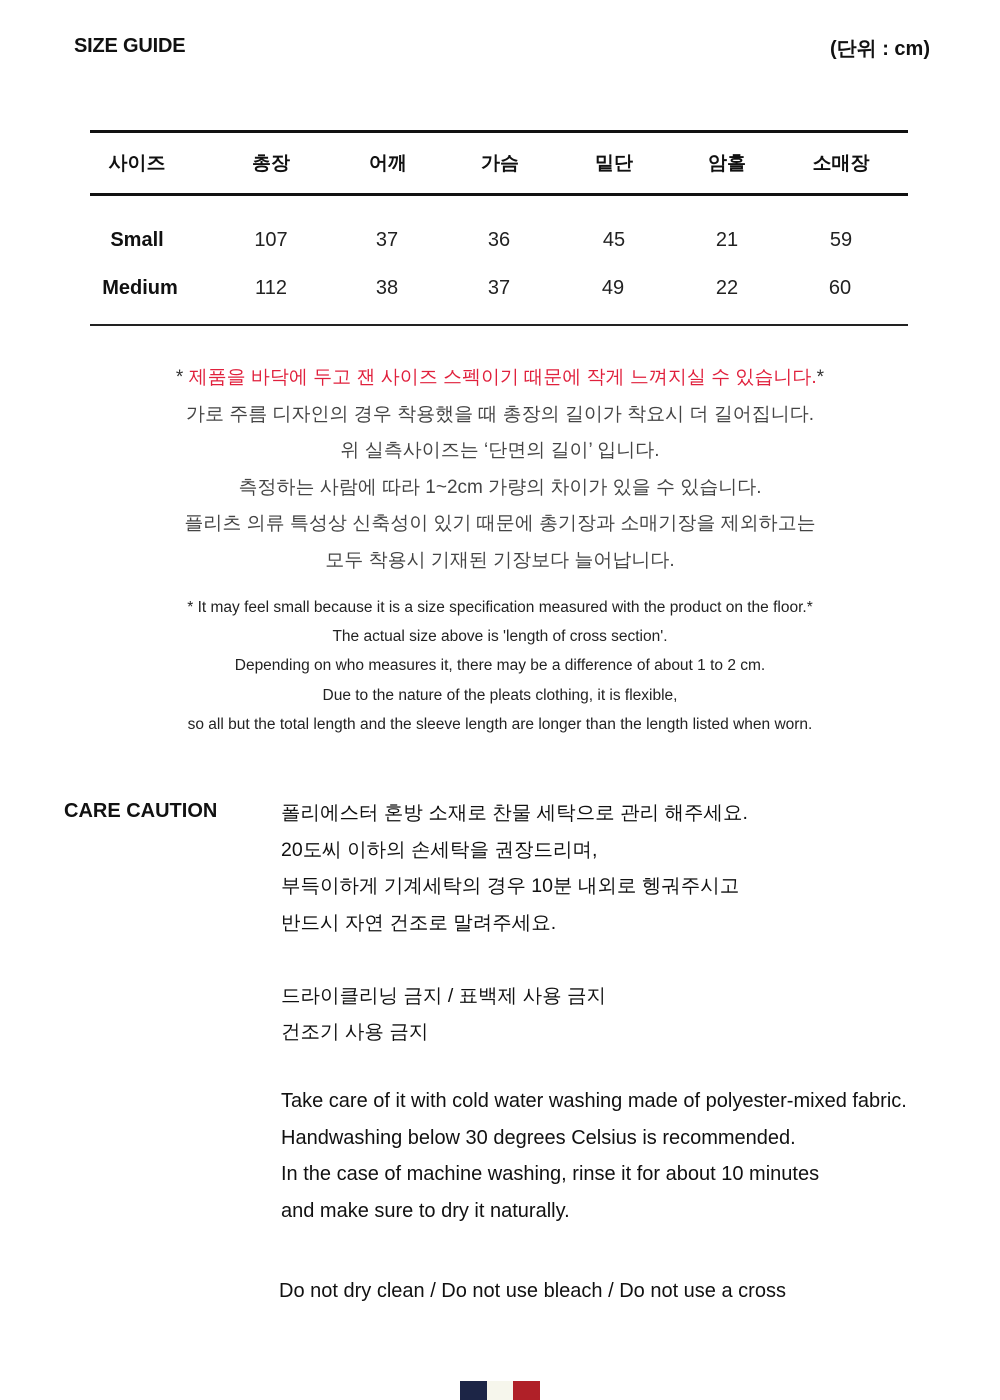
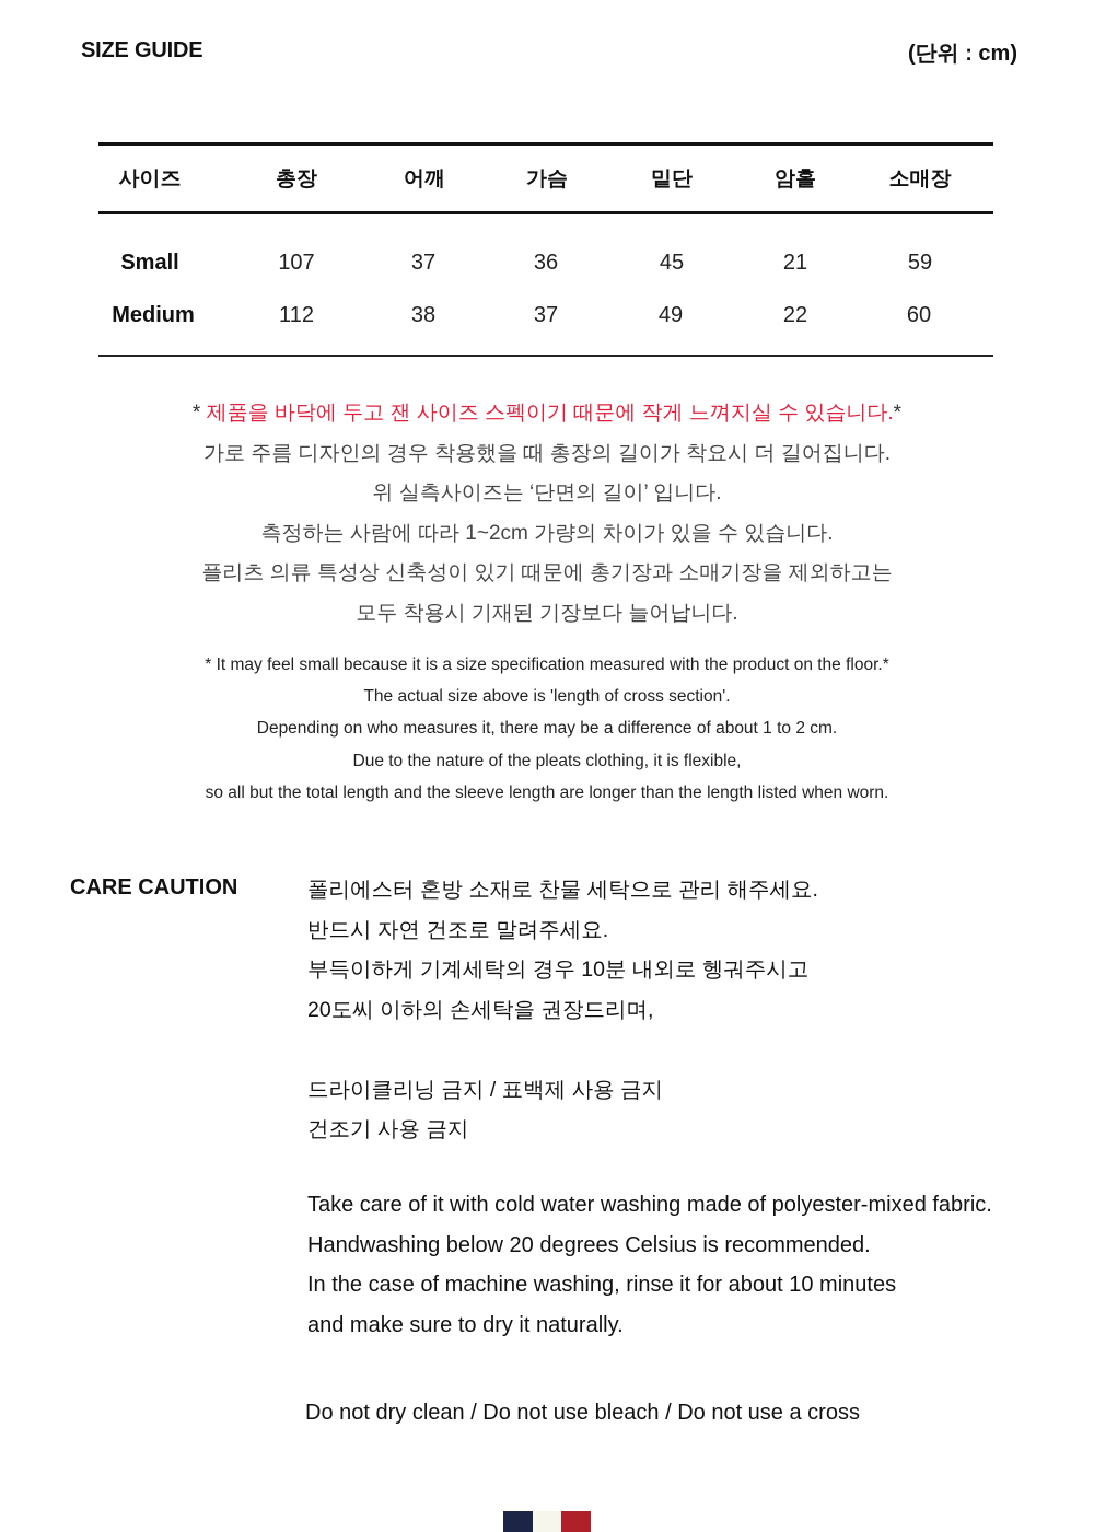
  SIZE GUIDE
  (단위 : cm)
  사이즈
  총장
  어깨
  가슴
  밑단
  암홀
  소매장
  Small
  107
  37
  36
  45
  21
  59
  Medium
  112
  38
  37
  49
  22
  60
  * 제품을 바닥에 두고 잰 사이즈 스펙이기 때문에 작게 느껴지실 수 있습니다.*
  가로 주름 디자인의 경우 착용했을 때 총장의 길이가 착요시 더 길어집니다.
  위 실측사이즈는 ‘단면의 길이’ 입니다.
  측정하는 사람에 따라 1~2cm 가량의 차이가 있을 수 있습니다.
  플리츠 의류 특성상 신축성이 있기 때문에 총기장과 소매기장을 제외하고는
  모두 착용시 기재된 기장보다 늘어납니다.
  * It may feel small because it is a size specification measured with the product on the floor.*
  The actual size above is 'length of cross section'.
  Depending on who measures it, there may be a difference of about 1 to 2 cm.
  Due to the nature of the pleats clothing, it is flexible,
  so all but the total length and the sleeve length are longer than the length listed when worn.
  CARE CAUTION
  폴리에스터 혼방 소재로 찬물 세탁으로 관리 해주세요.
- 20도씨 이하의 손세탁을 권장드리며,
+ 반드시 자연 건조로 말려주세요.
  부득이하게 기계세탁의 경우 10분 내외로 헹궈주시고
- 반드시 자연 건조로 말려주세요.
+ 20도씨 이하의 손세탁을 권장드리며,
  드라이클리닝 금지 / 표백제 사용 금지
  건조기 사용 금지
  Take care of it with cold water washing made of polyester-mixed fabric.
- Handwashing below 30 degrees Celsius is recommended.
+ Handwashing below 20 degrees Celsius is recommended.
  In the case of machine washing, rinse it for about 10 minutes
  and make sure to dry it naturally.
  Do not dry clean / Do not use bleach / Do not use a cross
